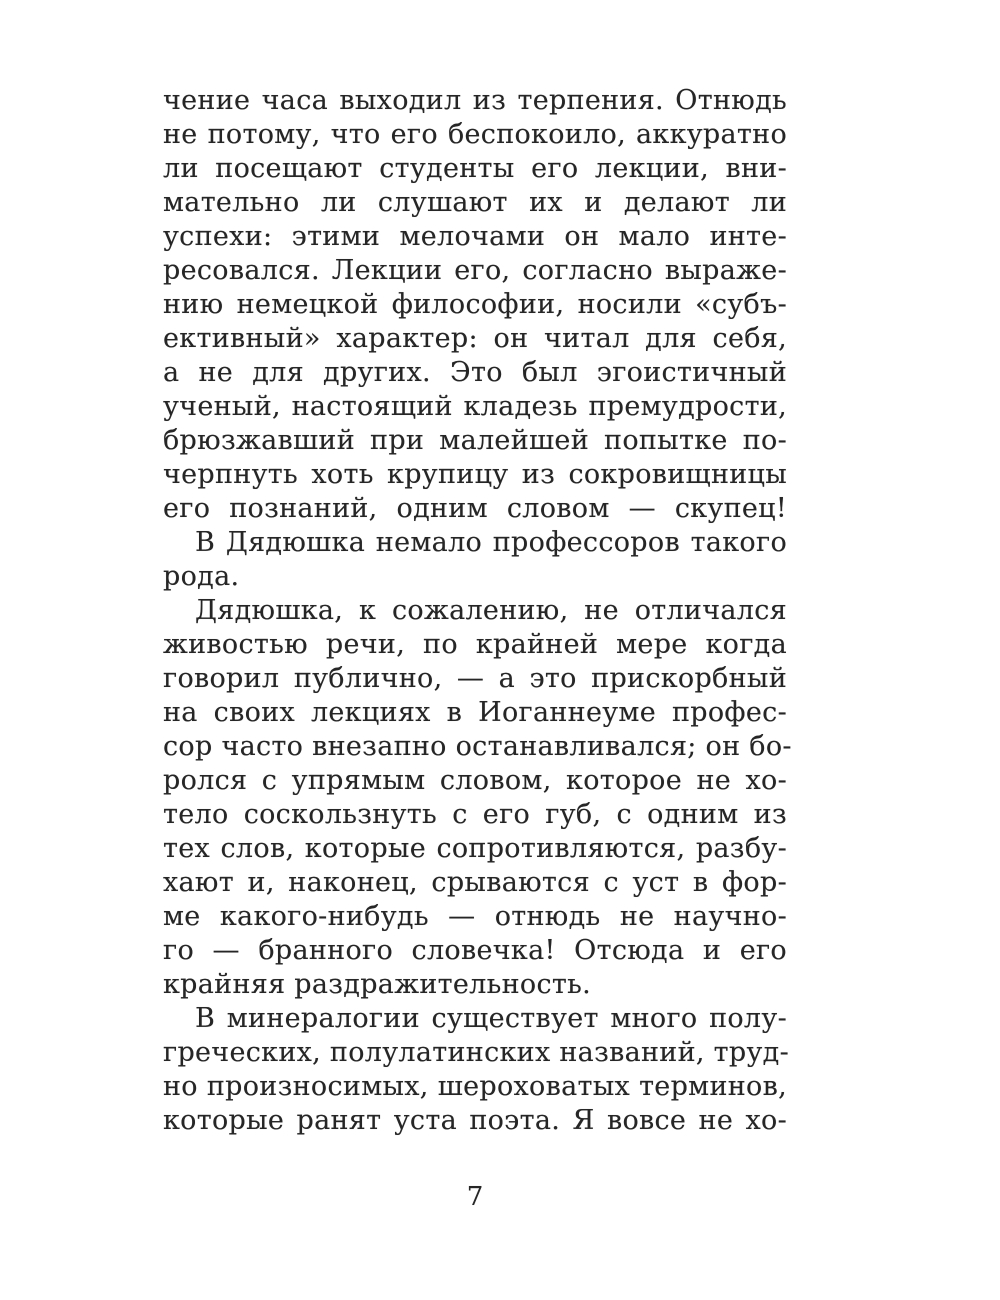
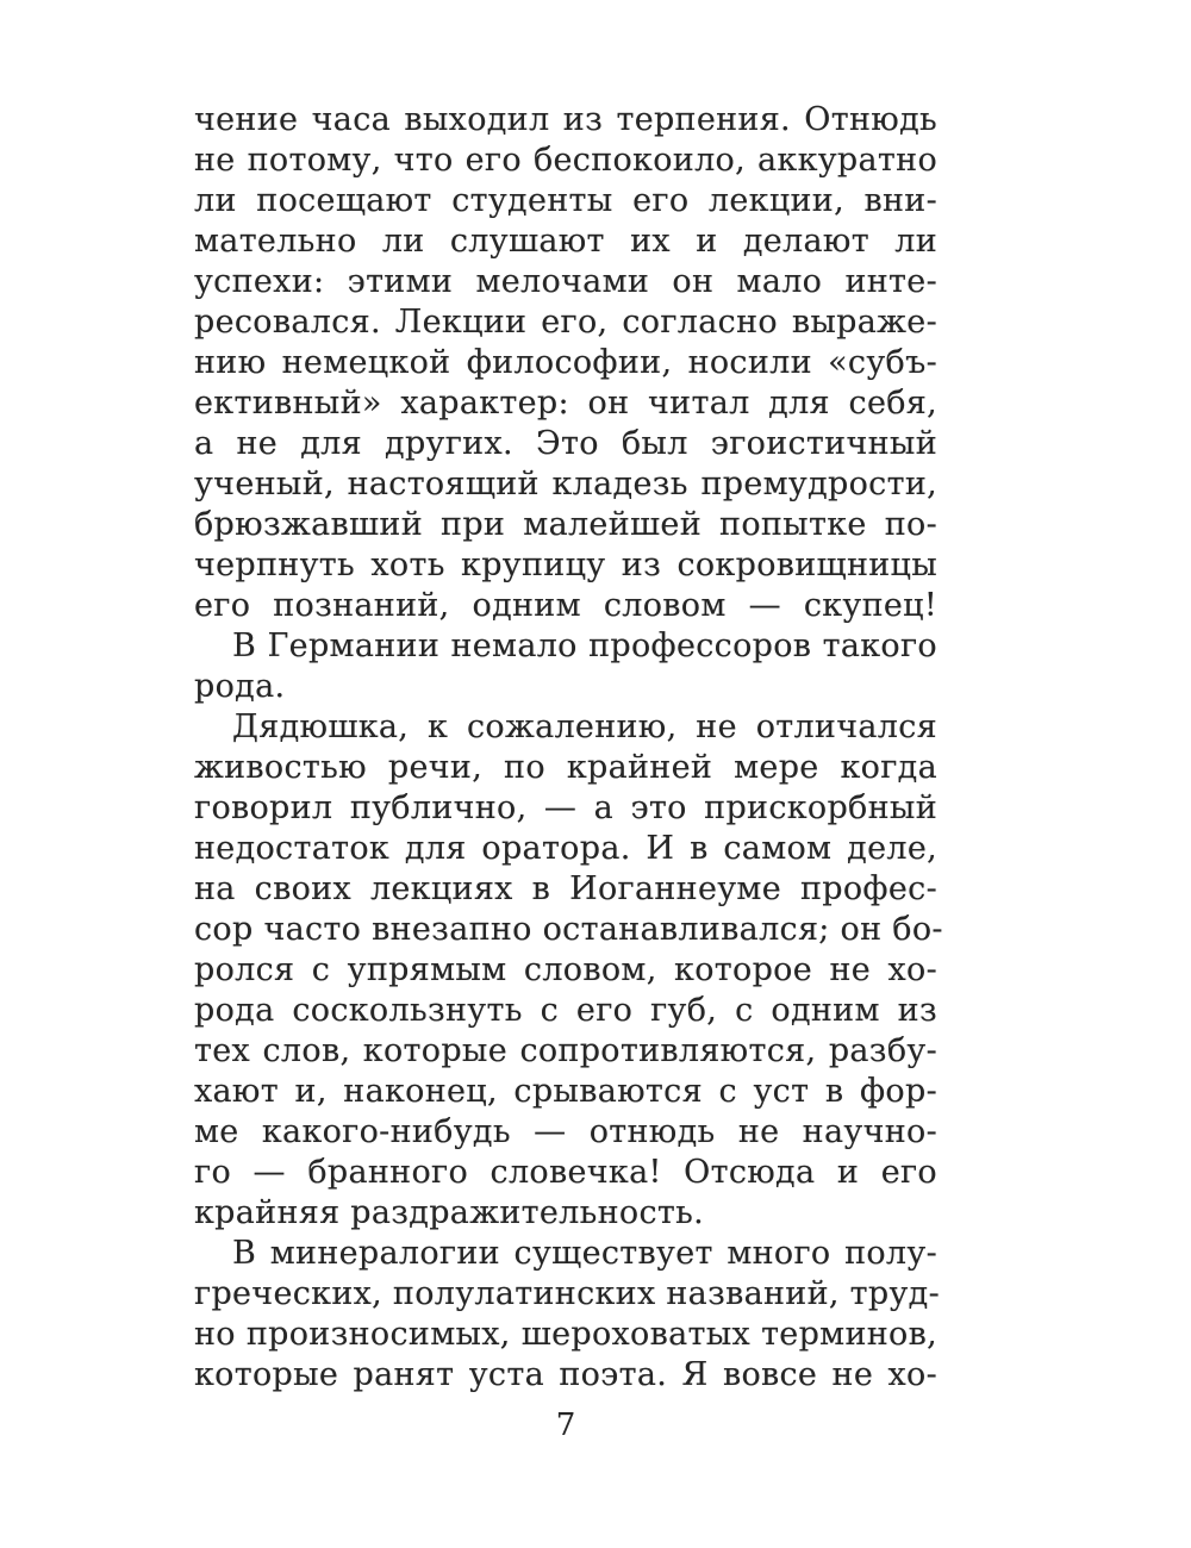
  чение часа выходил из терпения. Отнюдь
  не потому, что его беспокоило, аккуратно
  ли посещают студенты его лекции, вни-
  мательно ли слушают их и делают ли
  успехи: этими мелочами он мало инте-
  ресовался. Лекции его, согласно выраже-
  нию немецкой философии, носили «субъ-
  ективный» характер: он читал для себя,
  а не для других. Это был эгоистичный
  ученый, настоящий кладезь премудрости,
  брюзжавший при малейшей попытке по-
  черпнуть хоть крупицу из сокровищницы
  его познаний, одним словом — скупец!
- В Дядюшка немало профессоров такого
+ В Германии немало профессоров такого
  рода.
  Дядюшка, к сожалению, не отличался
  живостью речи, по крайней мере когда
  говорил публично, — а это прискорбный
+ недостаток для оратора. И в самом деле,
  на своих лекциях в Иоганнеуме профес-
  сор часто внезапно останавливался; он бо-
  ролся с упрямым словом, которое не хо-
- тело соскользнуть с его губ, с одним из
+ рода соскользнуть с его губ, с одним из
  тех слов, которые сопротивляются, разбу-
  хают и, наконец, срываются с уст в фор-
  ме какого-нибудь — отнюдь не научно-
  го — бранного словечка! Отсюда и его
  крайняя раздражительность.
  В минералогии существует много полу-
  греческих, полулатинских названий, труд-
  но произносимых, шероховатых терминов,
  которые ранят уста поэта. Я вовсе не хо-
  7
